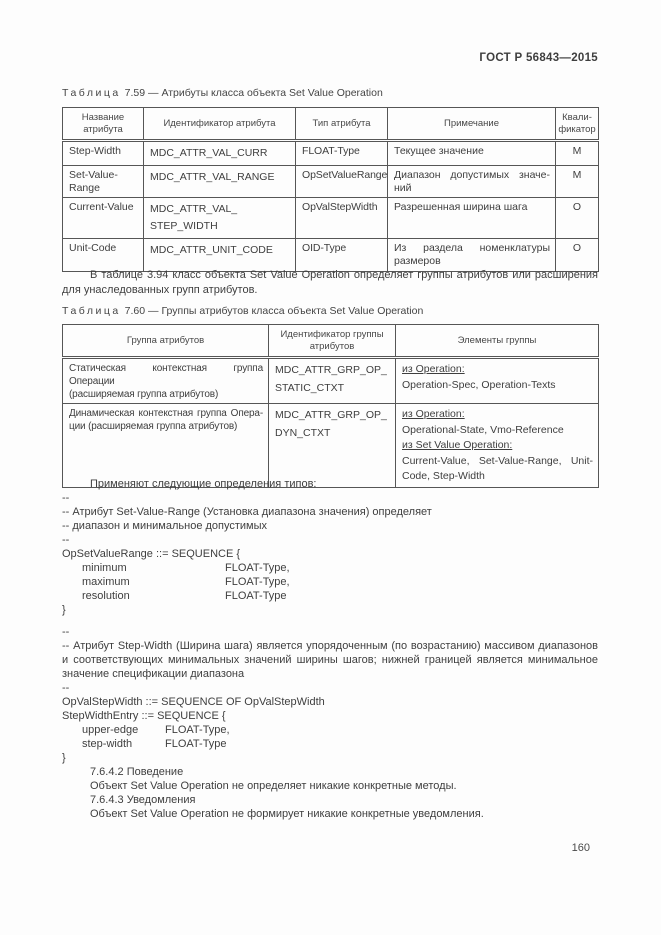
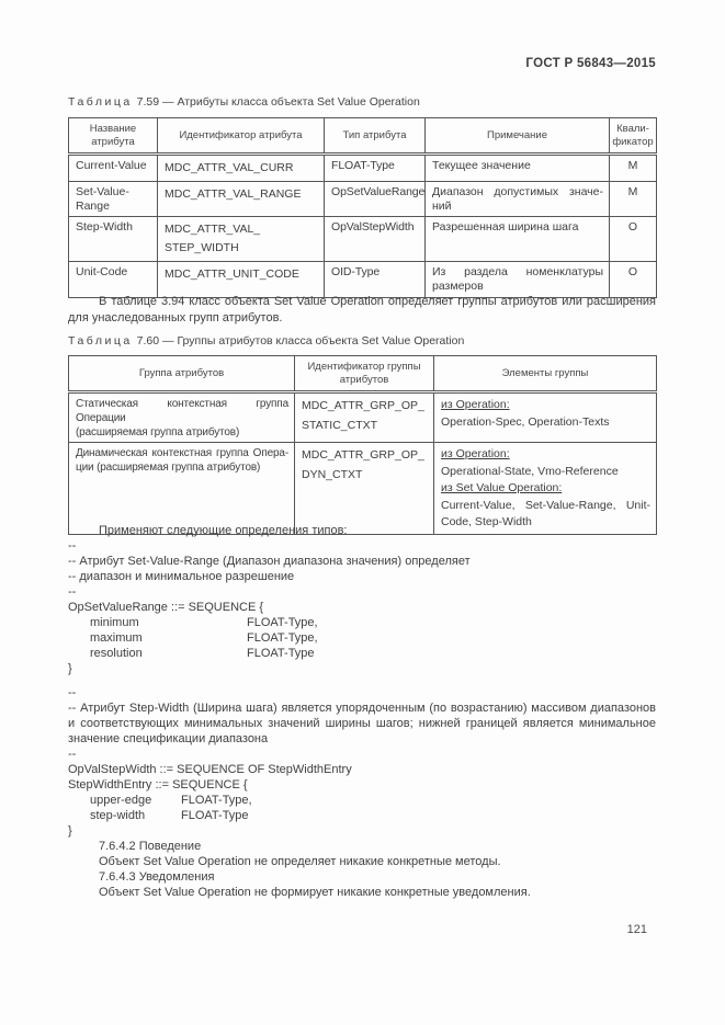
  ГОСТ Р 56843—2015
  Таблица 7.59 — Атрибуты класса объекта Set Value Operation
  Название атрибута	Идентификатор атрибута	Тип атрибута	Примечание	Квали-фикатор
- Step-Width	MDC_ATTR_VAL_CURR	FLOAT-Type	Текущее значение	M
+ Current-Value	MDC_ATTR_VAL_CURR	FLOAT-Type	Текущее значение	M
  Set-Value-Range	MDC_ATTR_VAL_RANGE	OpSetValueRange	Диапазон допустимых значе- ний	M
- Current-Value	MDC_ATTR_VAL_ STEP_WIDTH	OpValStepWidth	Разрешенная ширина шага	O
+ Step-Width	MDC_ATTR_VAL_ STEP_WIDTH	OpValStepWidth	Разрешенная ширина шага	O
  Unit-Code	MDC_ATTR_UNIT_CODE	OID-Type	Из раздела номенклатуры размеров	O
  В таблице 3.94 класс объекта Set Value Operation определяет группы атрибутов или расширения
  для унаследованных групп атрибутов.
  Таблица 7.60 — Группы атрибутов класса объекта Set Value Operation
  Группа атрибутов	Идентификатор группы атрибутов	Элементы группы
  Статическая контекстная группа Операции (расширяемая группа атрибутов)	MDC_ATTR_GRP_OP_ STATIC_CTXT	из Operation: Operation-Spec, Operation-Texts
  Динамическая контекстная группа Опера- ции (расширяемая группа атрибутов)	MDC_ATTR_GRP_OP_ DYN_CTXT	из Operation: Operational-State, Vmo-Reference из Set Value Operation: Current-Value, Set-Value-Range, Unit-Code, Step-Width
  Применяют следующие определения типов:
  --
- -- Атрибут Set-Value-Range (Установка диапазона значения) определяет
+ -- Атрибут Set-Value-Range (Диапазон диапазона значения) определяет
- -- диапазон и минимальное допустимых
+ -- диапазон и минимальное разрешение
  --
  OpSetValueRange ::= SEQUENCE {
  minimum FLOAT-Type,
  maximum FLOAT-Type,
  resolution FLOAT-Type
  }
  --
  -- Атрибут Step-Width (Ширина шага) является упорядоченным (по возрастанию) массивом диапазонов
  и соответствующих минимальных значений ширины шагов; нижней границей является минимальное
  значение спецификации диапазона
  --
- OpValStepWidth ::= SEQUENCE OF OpValStepWidth
+ OpValStepWidth ::= SEQUENCE OF StepWidthEntry
  StepWidthEntry ::= SEQUENCE {
  upper-edge FLOAT-Type,
  step-width FLOAT-Type
  }
  7.6.4.2 Поведение
  Объект Set Value Operation не определяет никакие конкретные методы.
  7.6.4.3 Уведомления
  Объект Set Value Operation не формирует никакие конкретные уведомления.
- 160
+ 121
